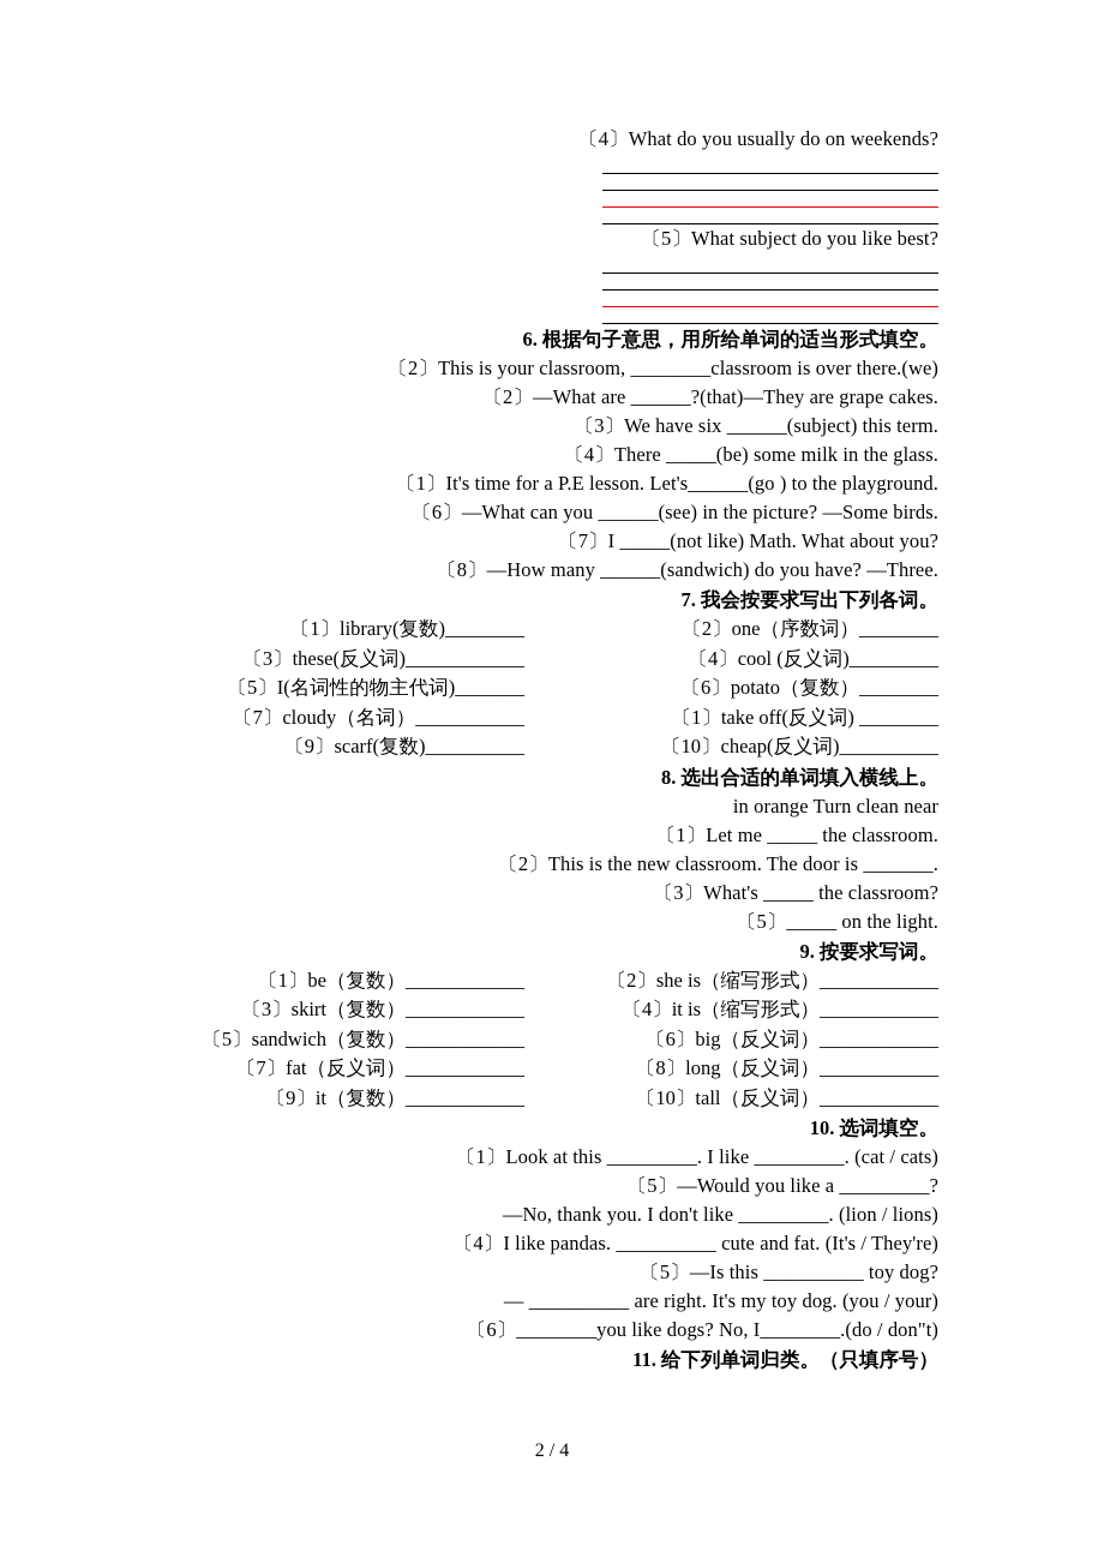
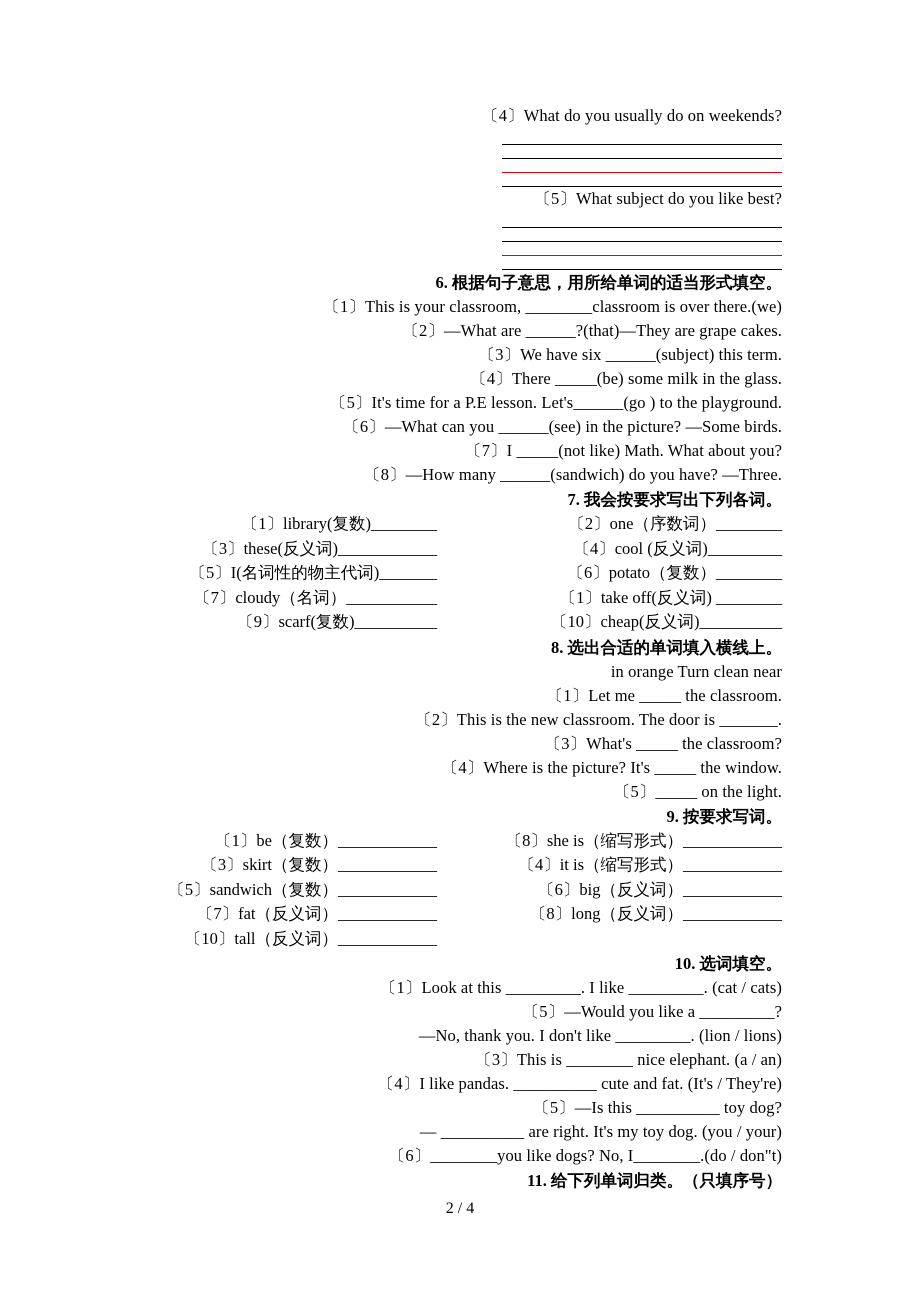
  〔4〕What do you usually do on weekends?
  〔5〕What subject do you like best?
  6. 根据句子意思，用所给单词的适当形式填空。
- 〔2〕This is your classroom, ________classroom is over there.(we)
+ 〔1〕This is your classroom, ________classroom is over there.(we)
  〔2〕—What are ______?(that)—They are grape cakes.
  〔3〕We have six ______(subject) this term.
  〔4〕There _____(be) some milk in the glass.
- 〔1〕It's time for a P.E lesson. Let's______(go ) to the playground.
+ 〔5〕It's time for a P.E lesson. Let's______(go ) to the playground.
  〔6〕—What can you ______(see) in the picture? —Some birds.
  〔7〕I _____(not like) Math. What about you?
  〔8〕—How many ______(sandwich) do you have? —Three.
  7. 我会按要求写出下列各词。
  〔1〕library(复数)________
  〔2〕one（序数词）________
  〔3〕these(反义词)____________
  〔4〕cool (反义词)_________
  〔5〕I(名词性的物主代词)_______
  〔6〕potato（复数）________
  〔7〕cloudy（名词）___________
  〔1〕take off(反义词) ________
  〔9〕scarf(复数)__________
  〔10〕cheap(反义词)__________
  8. 选出合适的单词填入横线上。
  in orange Turn clean near
  〔1〕Let me _____ the classroom.
  〔2〕This is the new classroom. The door is _______.
  〔3〕What's _____ the classroom?
+ 〔4〕Where is the picture? It's _____ the window.
  〔5〕_____ on the light.
  9. 按要求写词。
  〔1〕be（复数）____________
- 〔2〕she is（缩写形式）____________
+ 〔8〕she is（缩写形式）____________
  〔3〕skirt（复数）____________
  〔4〕it is（缩写形式）____________
  〔5〕sandwich（复数）____________
  〔6〕big（反义词）____________
  〔7〕fat（反义词）____________
  〔8〕long（反义词）____________
- 〔9〕it（复数）____________
  〔10〕tall（反义词）____________
  10. 选词填空。
  〔1〕Look at this _________. I like _________. (cat / cats)
  〔5〕—Would you like a _________?
  —No, thank you. I don't like _________. (lion / lions)
+ 〔3〕This is ________ nice elephant. (a / an)
  〔4〕I like pandas. __________ cute and fat. (It's / They're)
  〔5〕—Is this __________ toy dog?
  — __________ are right. It's my toy dog. (you / your)
  〔6〕________you like dogs? No, I________.(do / don"t)
  11. 给下列单词归类。（只填序号）
  2 / 4
